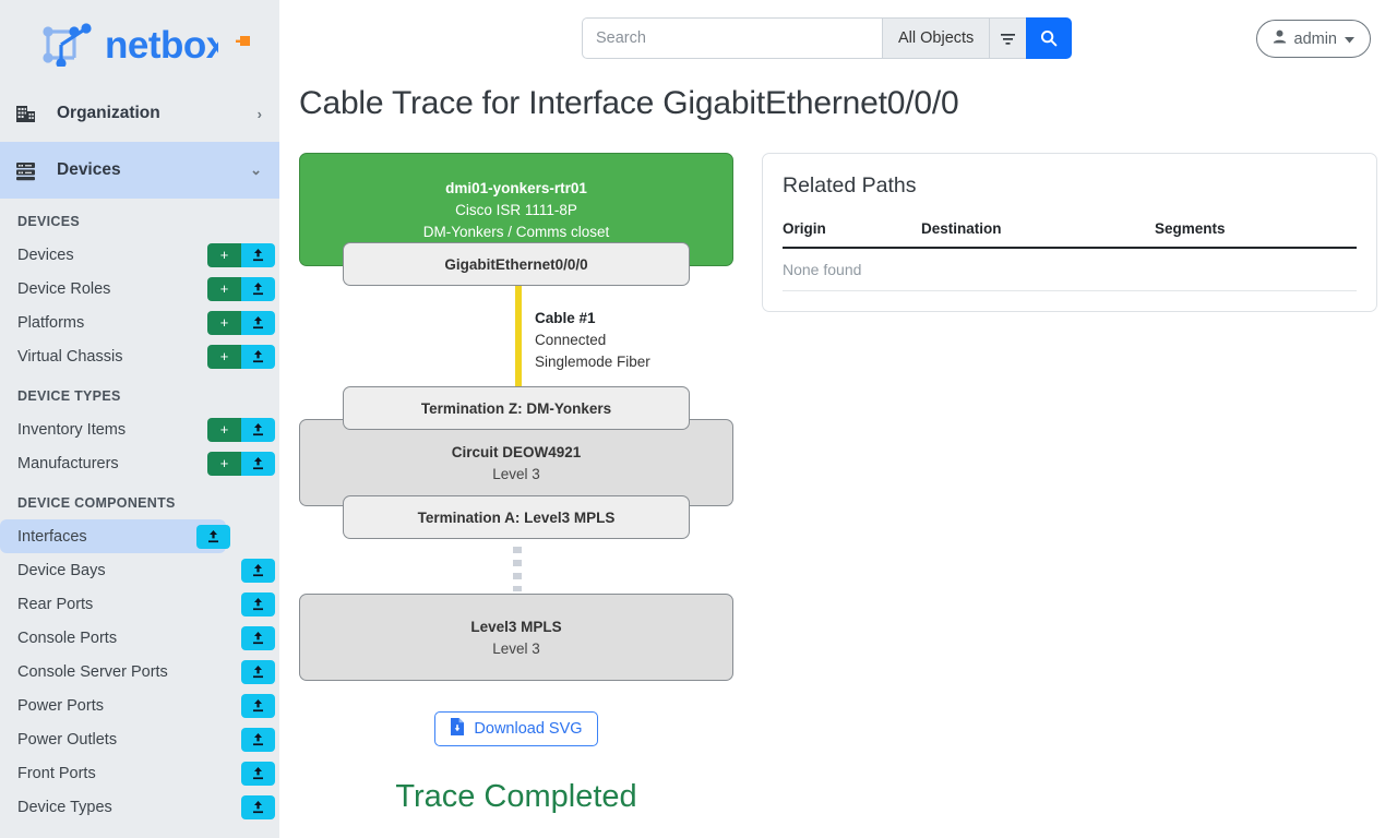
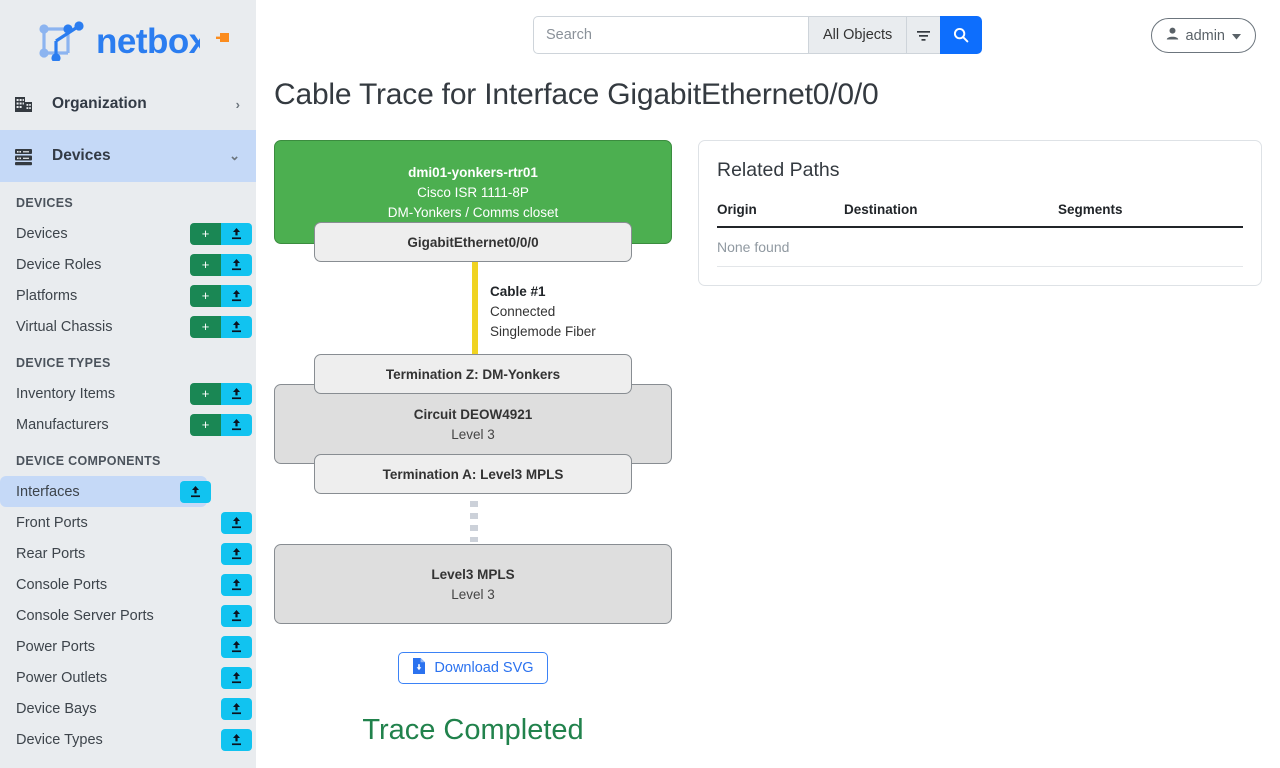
  netbox
  Organization
  ›
  Devices
  ⌄
  DEVICES
  Devices
  +
  Device Roles
  +
  Platforms
  +
  Virtual Chassis
  +
  DEVICE TYPES
  Inventory Items
  +
  Manufacturers
  +
  DEVICE COMPONENTS
  Interfaces
- Device Bays
+ Front Ports
  Rear Ports
  Console Ports
  Console Server Ports
  Power Ports
  Power Outlets
- Front Ports
+ Device Bays
  Device Types
  Search
  All Objects
  admin
  Cable Trace for Interface GigabitEthernet0/0/0
  dmi01-yonkers-rtr01
  Cisco ISR 1111-8P
  DM-Yonkers / Comms closet
  GigabitEthernet0/0/0
  Cable #1
  Connected
  Singlemode Fiber
  Circuit DEOW4921
  Level 3
  Termination Z: DM-Yonkers
  Termination A: Level3 MPLS
  Level3 MPLS
  Level 3
  Download SVG
  Trace Completed
  Related Paths
  Origin	Destination	Segments
  None found
